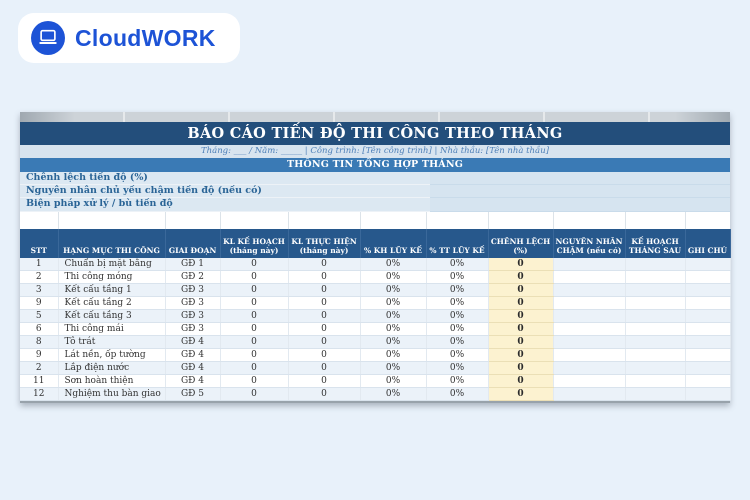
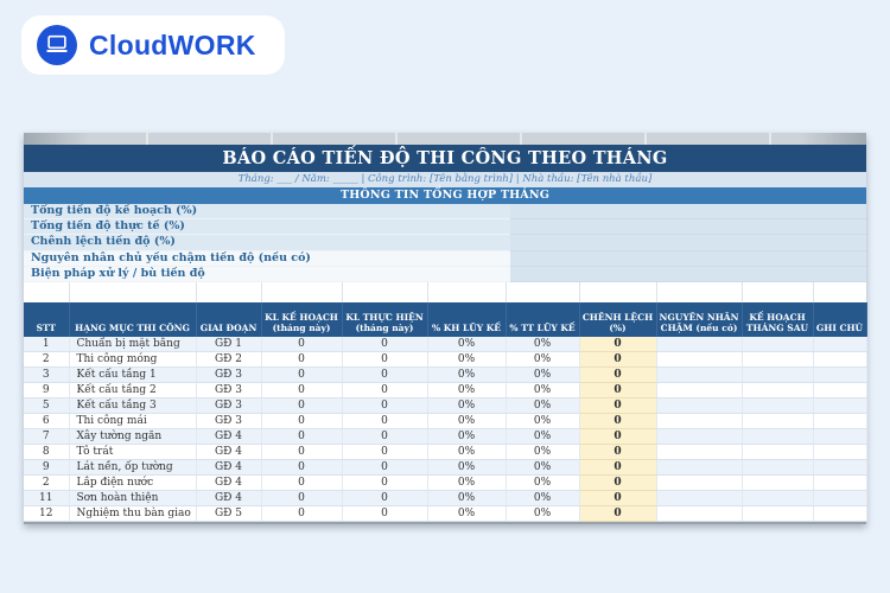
  CloudWORK
  BÁO CÁO TIẾN ĐỘ THI CÔNG THEO THÁNG
- Tháng: ___ / Năm: _____ | Công trình: [Tên công trình] | Nhà thầu: [Tên nhà thầu]
+ Tháng: ___ / Năm: _____ | Công trình: [Tên bằng trình] | Nhà thầu: [Tên nhà thầu]
  THÔNG TIN TỔNG HỢP THÁNG
+ Tổng tiến độ kế hoạch (%)
+ Tổng tiến độ thực tế (%)
  Chênh lệch tiến độ (%)
  Nguyên nhân chủ yếu chậm tiến độ (nếu có)
  Biện pháp xử lý / bù tiến độ
  STT	HẠNG MỤC THI CÔNG	GIAI ĐOẠN	KL KẾ HOẠCH (tháng này)	KL THỰC HIỆN (tháng này)	% KH LŨY KẾ	% TT LŨY KẾ	CHÊNH LỆCH (%)	NGUYÊN NHÂN CHẬM (nếu có)	KẾ HOẠCH THÁNG SAU	GHI CHÚ
  1	Chuẩn bị mặt bằng	GĐ 1	0	0	0%	0%	0
  2	Thi công móng	GĐ 2	0	0	0%	0%	0
  3	Kết cấu tầng 1	GĐ 3	0	0	0%	0%	0
  9	Kết cấu tầng 2	GĐ 3	0	0	0%	0%	0
  5	Kết cấu tầng 3	GĐ 3	0	0	0%	0%	0
  6	Thi công mái	GĐ 3	0	0	0%	0%	0
+ 7	Xây tường ngăn	GĐ 4	0	0	0%	0%	0
  8	Tô trát	GĐ 4	0	0	0%	0%	0
  9	Lát nền, ốp tường	GĐ 4	0	0	0%	0%	0
  2	Lắp điện nước	GĐ 4	0	0	0%	0%	0
  11	Sơn hoàn thiện	GĐ 4	0	0	0%	0%	0
  12	Nghiệm thu bàn giao	GĐ 5	0	0	0%	0%	0
